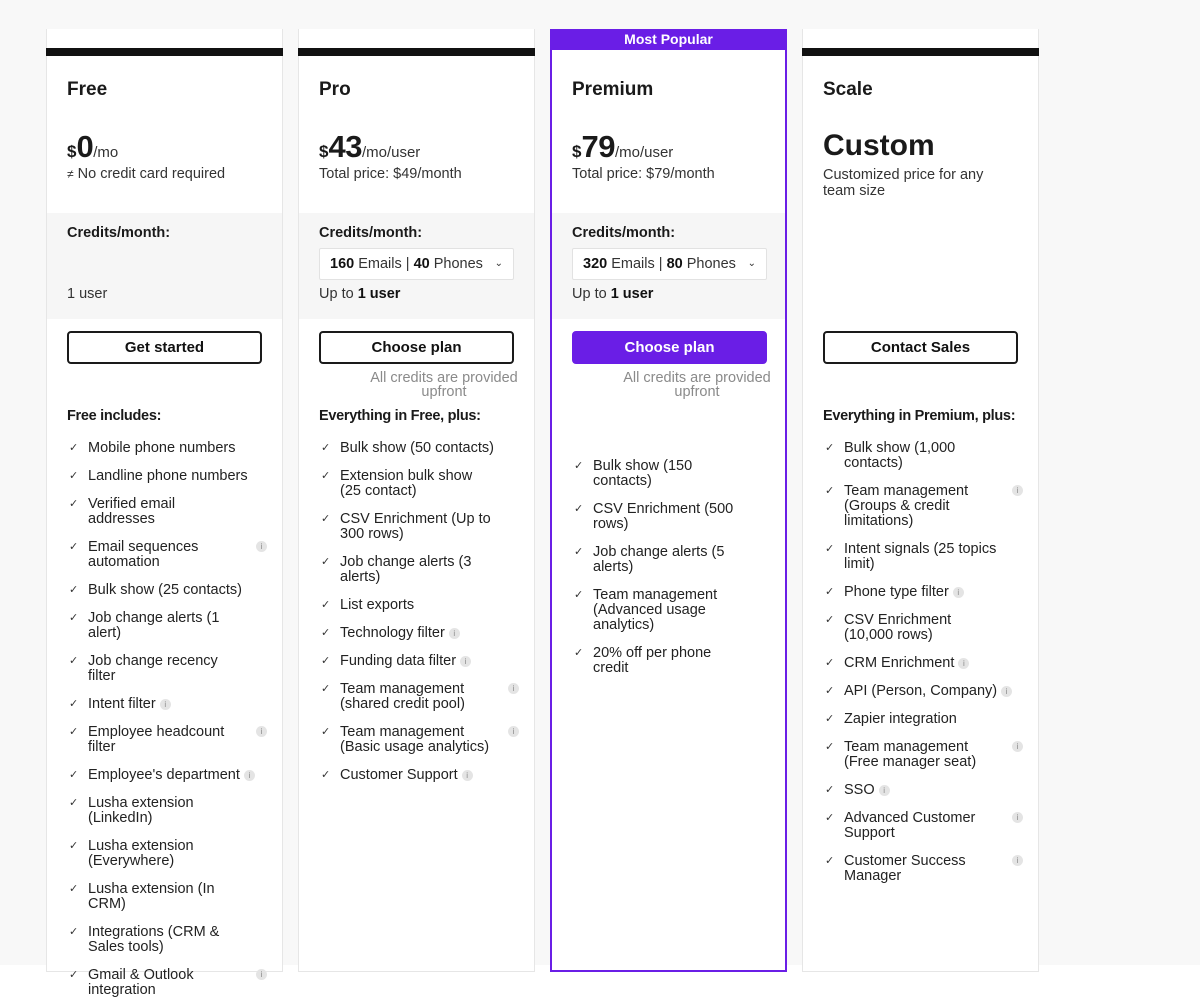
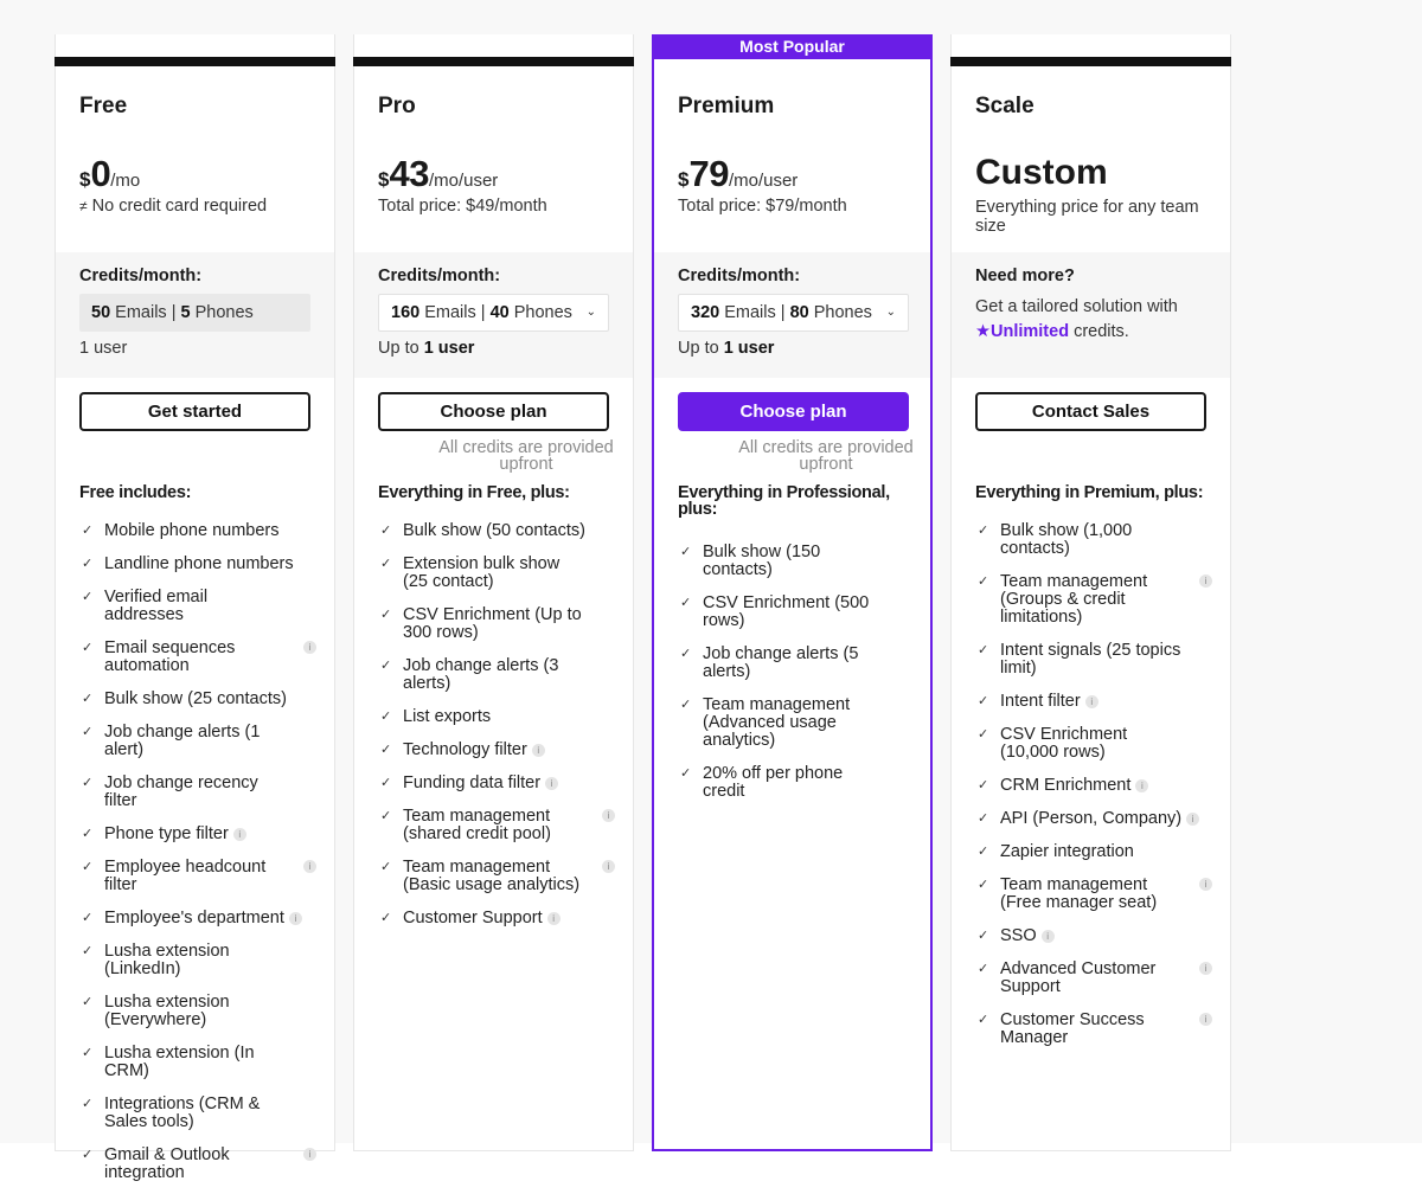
  Free
  $
  0
  /mo
  ≠ No credit card required
  Credits/month:
+ 50 Emails | 5 Phones
  1 user
  Get started
  Free includes:
  ✓
  Mobile phone numbers
  ✓
  Landline phone numbers
  ✓
  Verified email addresses
  ✓
  Email sequences automation
  i
  ✓
  Bulk show (25 contacts)
  ✓
  Job change alerts (1 alert)
  ✓
  Job change recency filter
  ✓
- Intent filter i
+ Phone type filter i
  ✓
  Employee headcount filter
  i
  ✓
  Employee's department i
  ✓
  Lusha extension (LinkedIn)
  ✓
  Lusha extension (Everywhere)
  ✓
  Lusha extension (In CRM)
  ✓
  Integrations (CRM & Sales tools)
  ✓
  Gmail & Outlook integration
  i
  Pro
  $
  43
  /mo/user
  Total price: $49/month
  Credits/month:
  160 Emails | 40 Phones
  ⌄
  Up to 1 user
  Choose plan
  All credits are provided upfront
  Everything in Free, plus:
  ✓
  Bulk show (50 contacts)
  ✓
  Extension bulk show (25 contact)
  ✓
  CSV Enrichment (Up to 300 rows)
  ✓
  Job change alerts (3 alerts)
  ✓
  List exports
  ✓
  Technology filter i
  ✓
  Funding data filter i
  ✓
  Team management (shared credit pool)
  i
  ✓
  Team management (Basic usage analytics)
  i
  ✓
  Customer Support i
  Most Popular
  Premium
  $
  79
  /mo/user
  Total price: $79/month
  Credits/month:
  320 Emails | 80 Phones
  ⌄
  Up to 1 user
  Choose plan
  All credits are provided upfront
+ Everything in Professional, plus:
  ✓
  Bulk show (150 contacts)
  ✓
  CSV Enrichment (500 rows)
  ✓
  Job change alerts (5 alerts)
  ✓
  Team management (Advanced usage analytics)
  ✓
  20% off per phone credit
  Scale
  Custom
- Customized price for any team size
+ Everything price for any team size
+ Need more?
+ Get a tailored solution with ★Unlimited credits.
  Contact Sales
  Everything in Premium, plus:
  ✓
  Bulk show (1,000 contacts)
  ✓
  Team management (Groups & credit limitations)
  i
  ✓
  Intent signals (25 topics limit)
  ✓
- Phone type filter i
+ Intent filter i
  ✓
  CSV Enrichment (10,000 rows)
  ✓
  CRM Enrichment i
  ✓
  API (Person, Company) i
  ✓
  Zapier integration
  ✓
  Team management (Free manager seat)
  i
  ✓
  SSO i
  ✓
  Advanced Customer Support
  i
  ✓
  Customer Success Manager
  i
